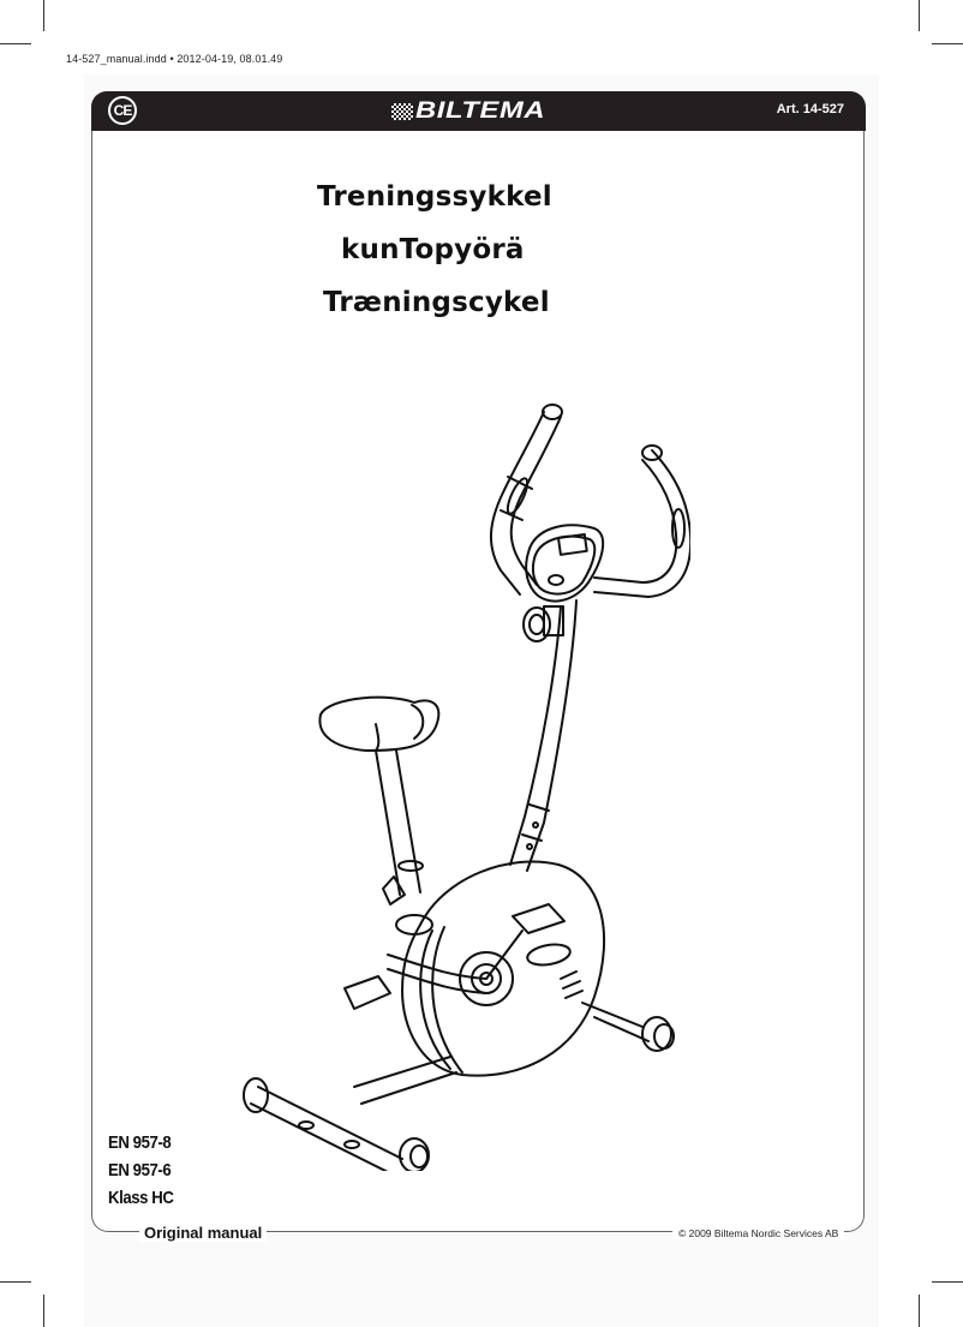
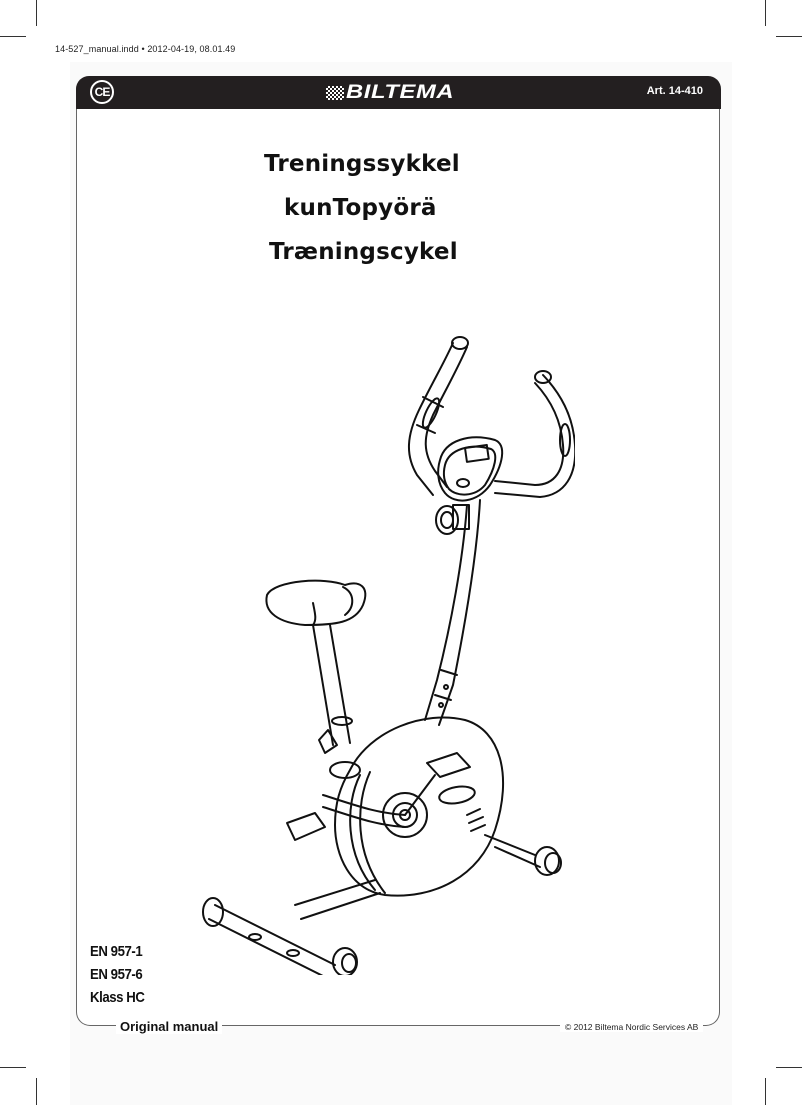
  14-527_manual.indd • 2012-04-19, 08.01.49
  CE
  BILTEMA
- Art. 14-527
+ Art. 14-410
  Treningssykkel
  kunTopyörä
  Træningscykel
- EN 957-8
+ EN 957-1
  EN 957-6
  Klass HC
  Original manual
- © 2009 Biltema Nordic Services AB
+ © 2012 Biltema Nordic Services AB
